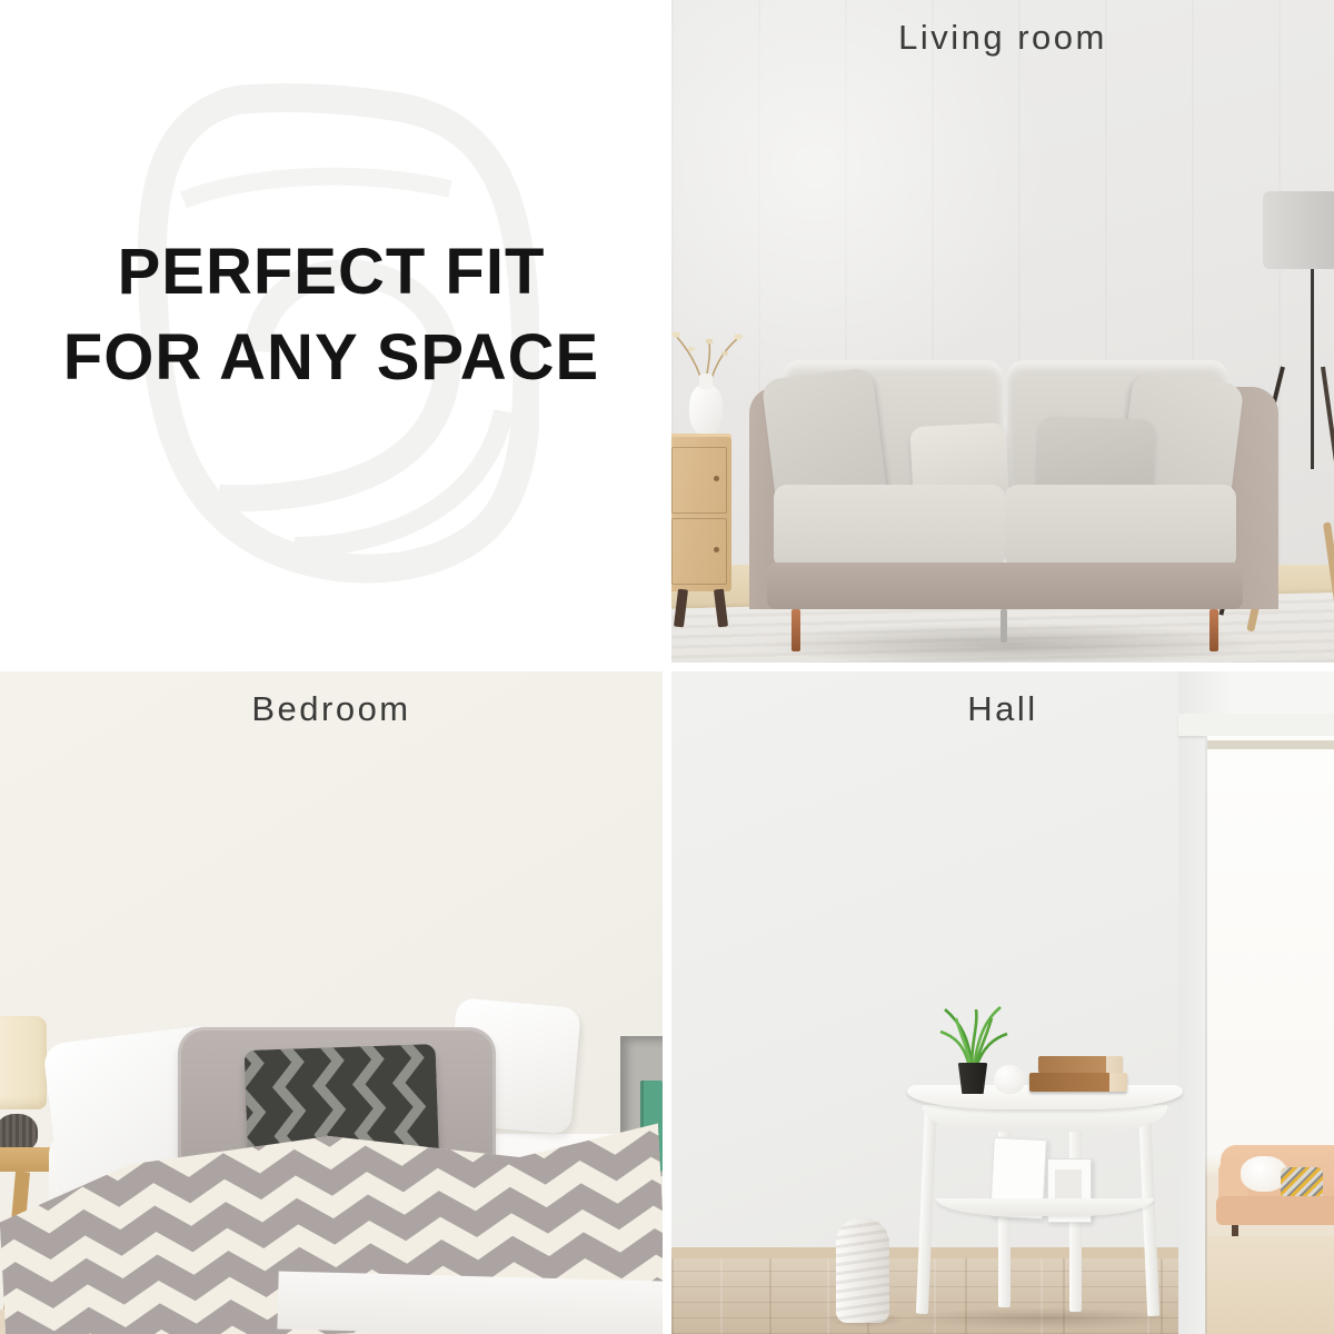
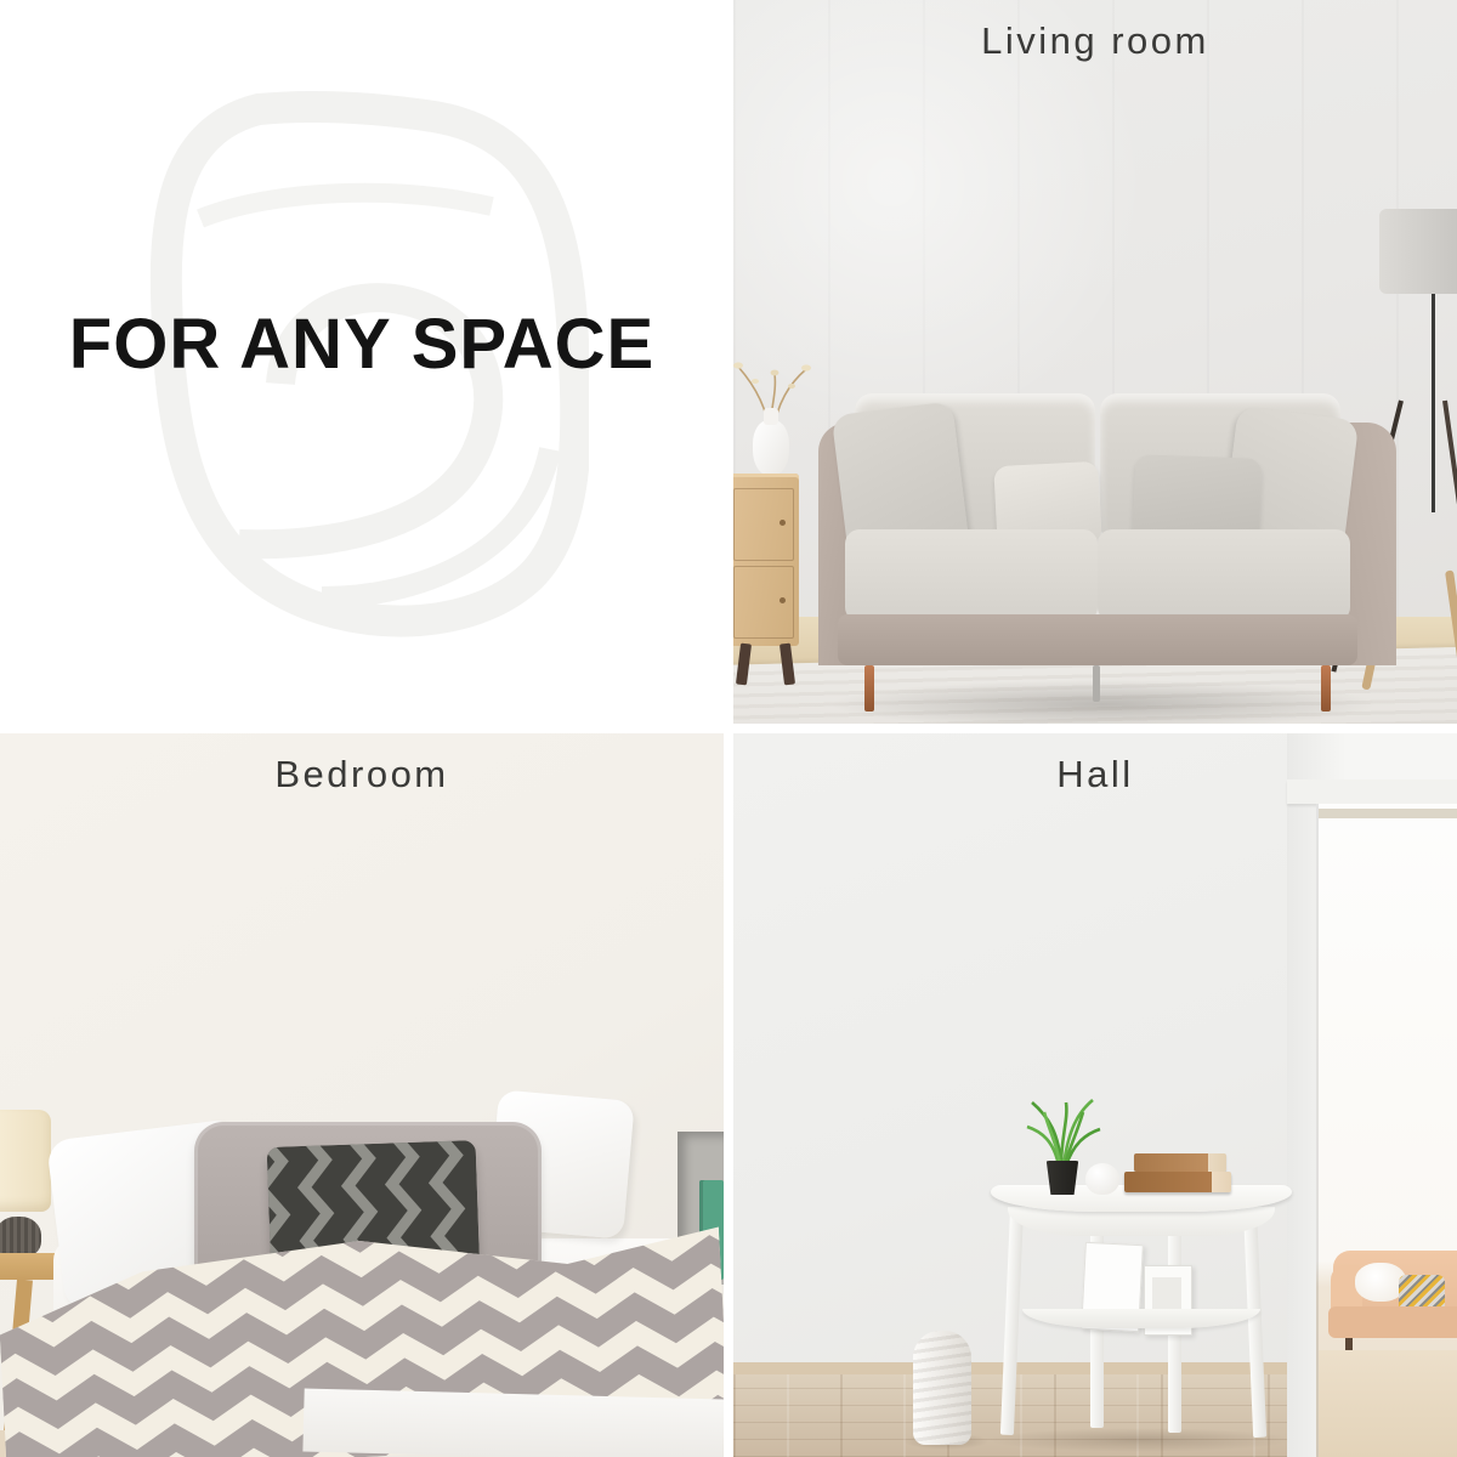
- PERFECT FIT
  FOR ANY SPACE
  Living room
  Bedroom
  Hall
